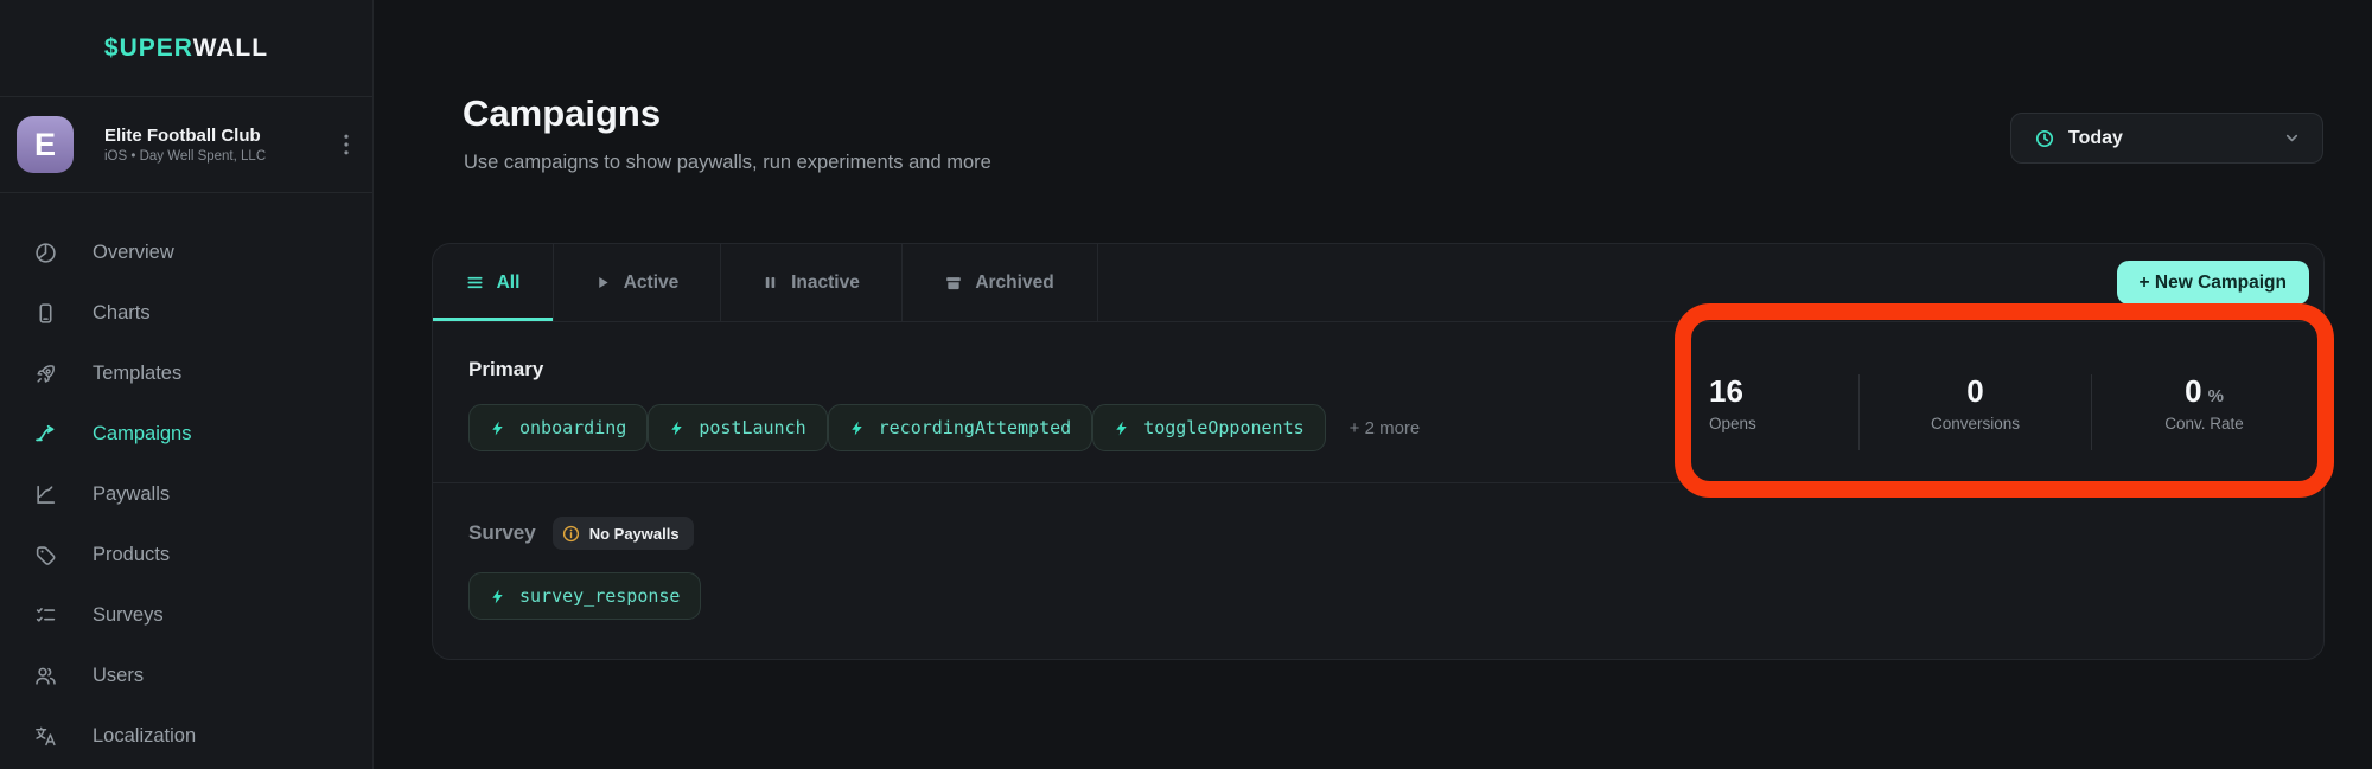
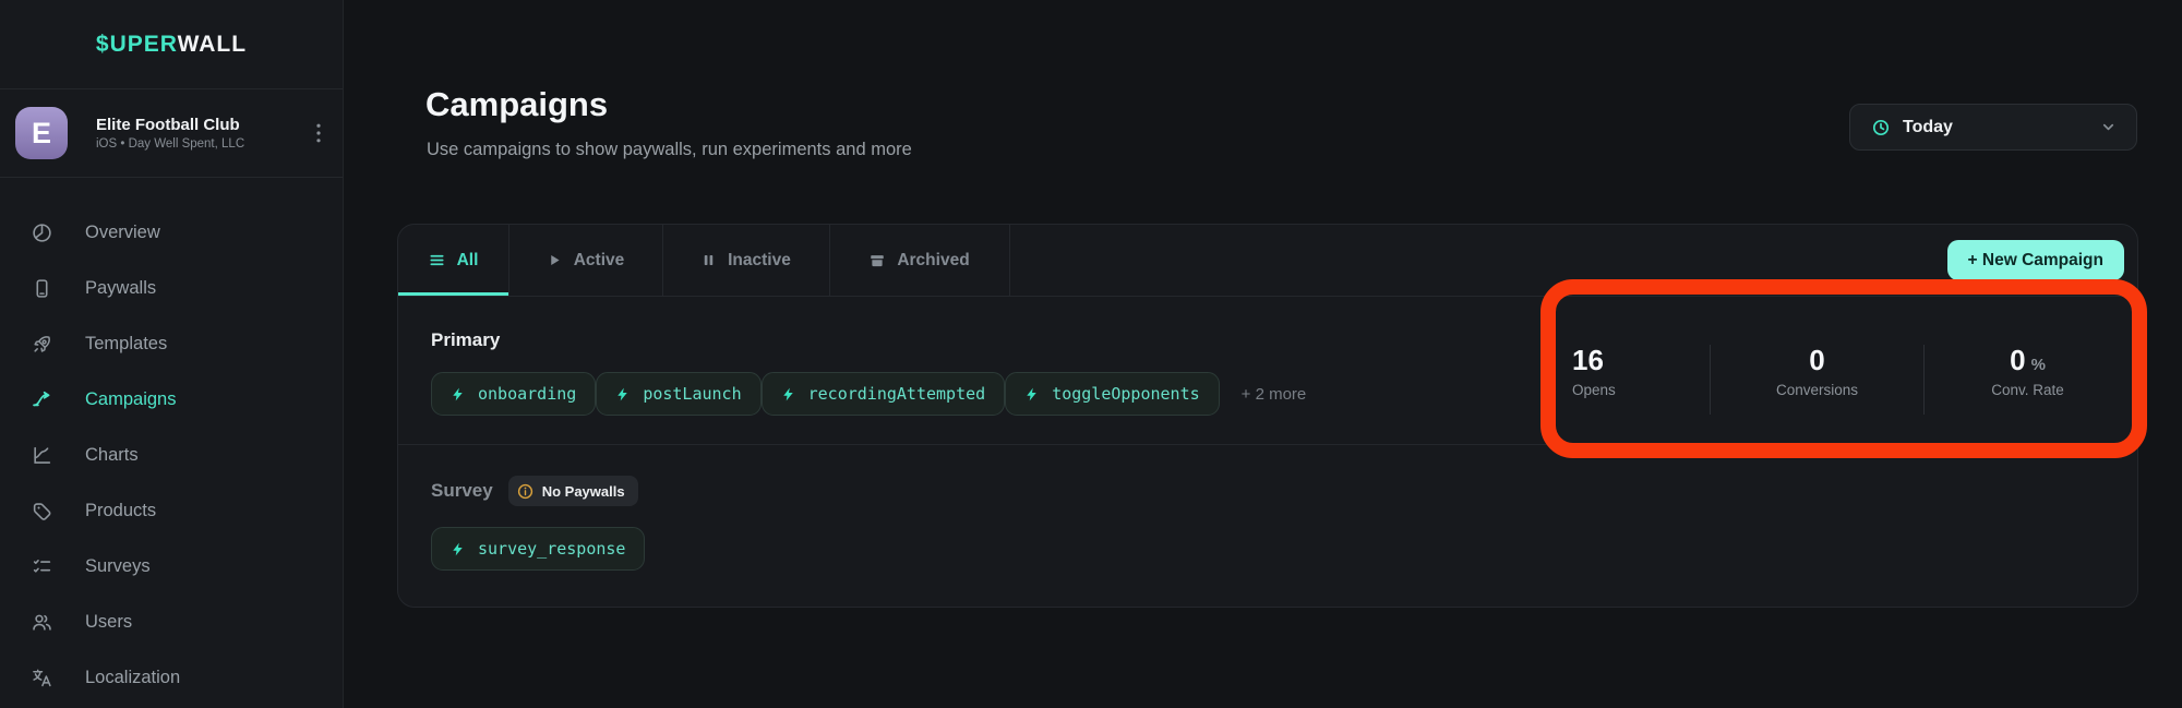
  $UPERWALL
  E
  Elite Football Club
  iOS • Day Well Spent, LLC
  Overview
- Charts
+ Paywalls
  Templates
  Campaigns
- Paywalls
+ Charts
  Products
  Surveys
  Users
  Localization
  Campaigns
  Use campaigns to show paywalls, run experiments and more
  Today
  All
  Active
  Inactive
  Archived
  + New Campaign
  Primary
  onboarding
  postLaunch
  recordingAttempted
  toggleOpponents
  + 2 more
  16
  Opens
  0
  Conversions
  0
  %
  Conv. Rate
  Survey
  No Paywalls
  survey_response
